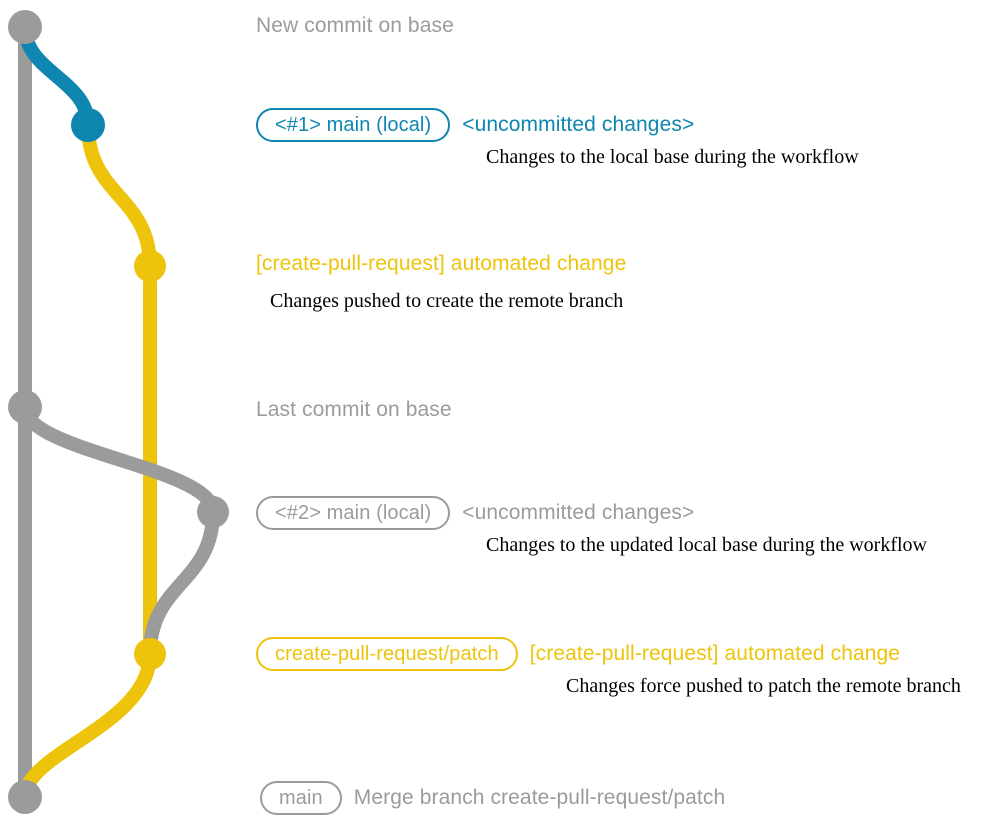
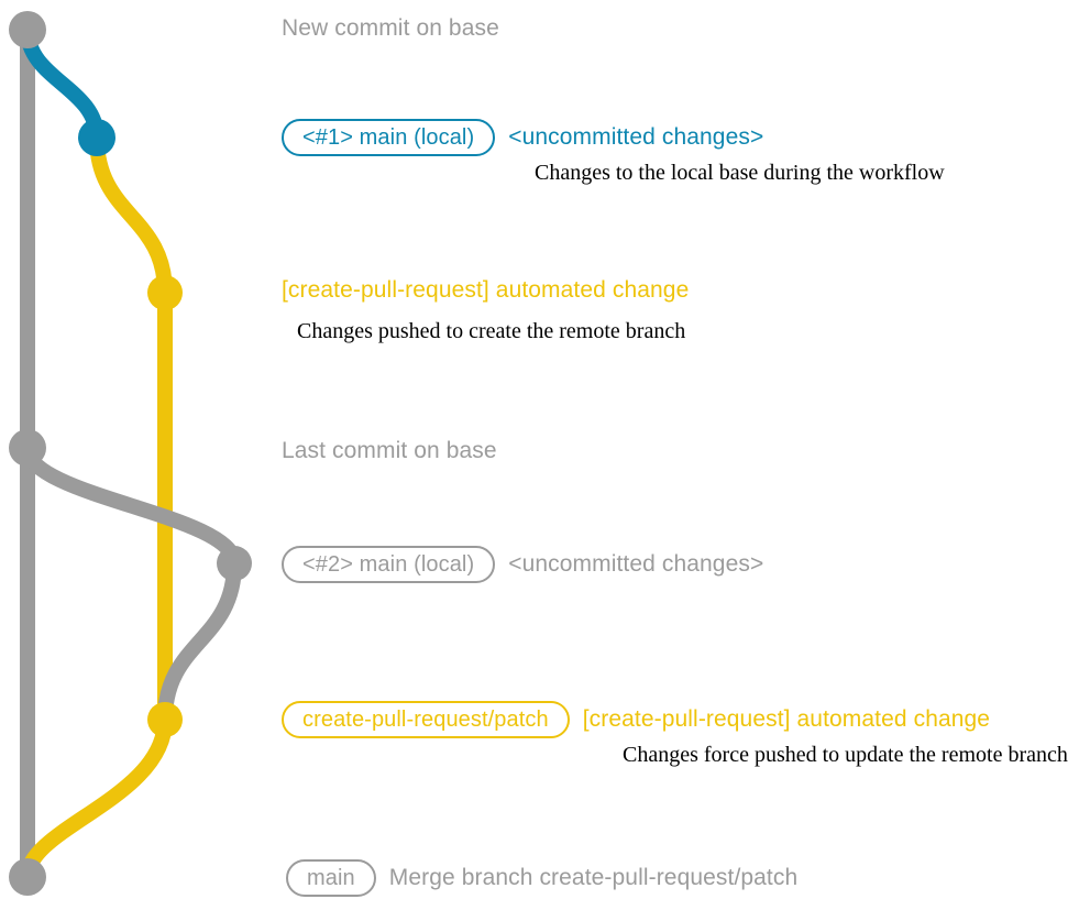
  New commit on base
  <#1> main (local)
  <uncommitted changes>
  Changes to the local base during the workflow
  [create-pull-request] automated change
  Changes pushed to create the remote branch
  Last commit on base
  <#2> main (local)
  <uncommitted changes>
- Changes to the updated local base during the workflow
  create-pull-request/patch
  [create-pull-request] automated change
- Changes force pushed to patch the remote branch
+ Changes force pushed to update the remote branch
  main
  Merge branch create-pull-request/patch
